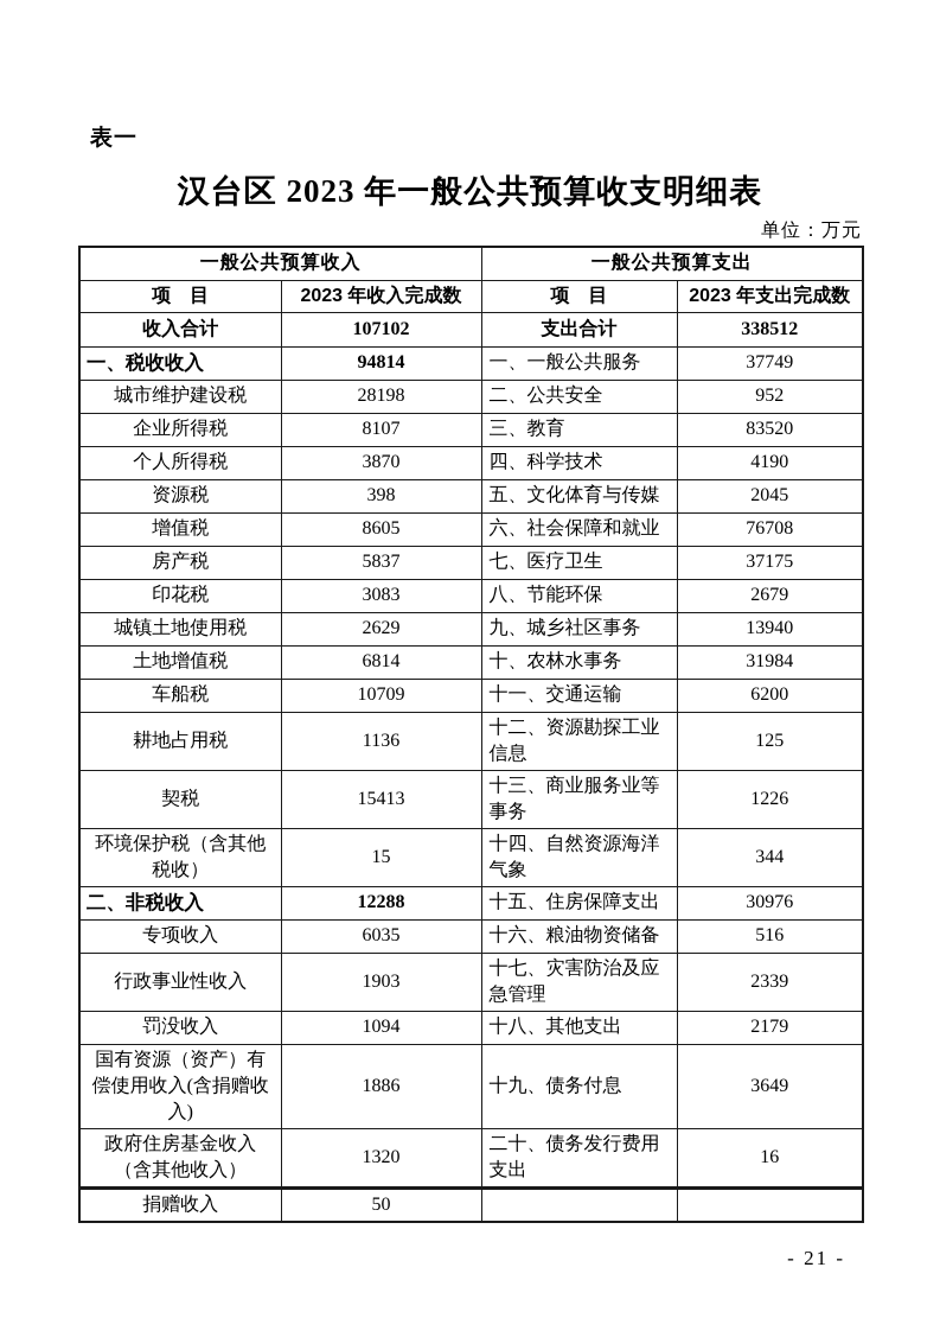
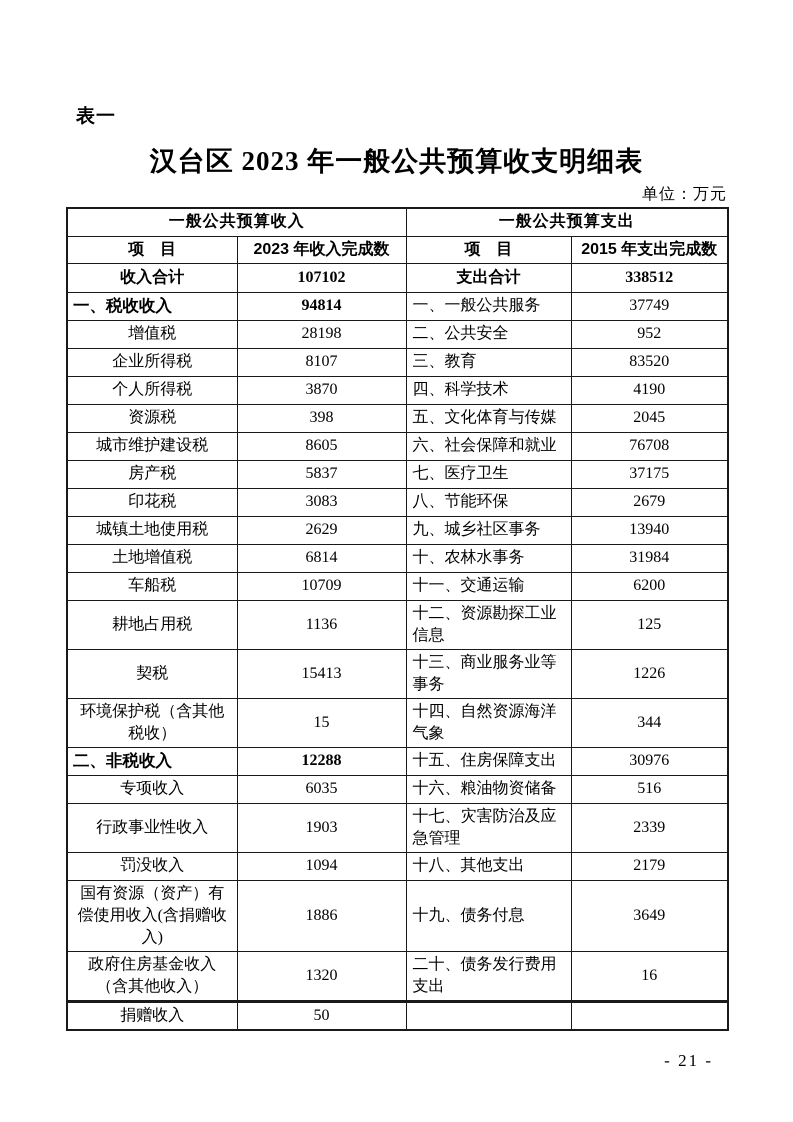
  表一
  汉台区 2023 年一般公共预算收支明细表
  单位：万元
  一般公共预算收入	一般公共预算支出
- 项 目	2023 年收入完成数	项 目	2023 年支出完成数
+ 项 目	2023 年收入完成数	项 目	2015 年支出完成数
  收入合计	107102	支出合计	338512
  一、税收收入	94814	一、一般公共服务	37749
- 城市维护建设税	28198	二、公共安全	952
+ 增值税	28198	二、公共安全	952
  企业所得税	8107	三、教育	83520
  个人所得税	3870	四、科学技术	4190
  资源税	398	五、文化体育与传媒	2045
- 增值税	8605	六、社会保障和就业	76708
+ 城市维护建设税	8605	六、社会保障和就业	76708
  房产税	5837	七、医疗卫生	37175
  印花税	3083	八、节能环保	2679
  城镇土地使用税	2629	九、城乡社区事务	13940
  土地增值税	6814	十、农林水事务	31984
  车船税	10709	十一、交通运输	6200
  耕地占用税	1136	十二、资源勘探工业信息	125
  契税	15413	十三、商业服务业等事务	1226
  环境保护税（含其他税收）	15	十四、自然资源海洋气象	344
  二、非税收入	12288	十五、住房保障支出	30976
  专项收入	6035	十六、粮油物资储备	516
  行政事业性收入	1903	十七、灾害防治及应急管理	2339
  罚没收入	1094	十八、其他支出	2179
  国有资源（资产）有偿使用收入(含捐赠收入)	1886	十九、债务付息	3649
  政府住房基金收入（含其他收入）	1320	二十、债务发行费用支出	16
  捐赠收入	50
  - 21 -
